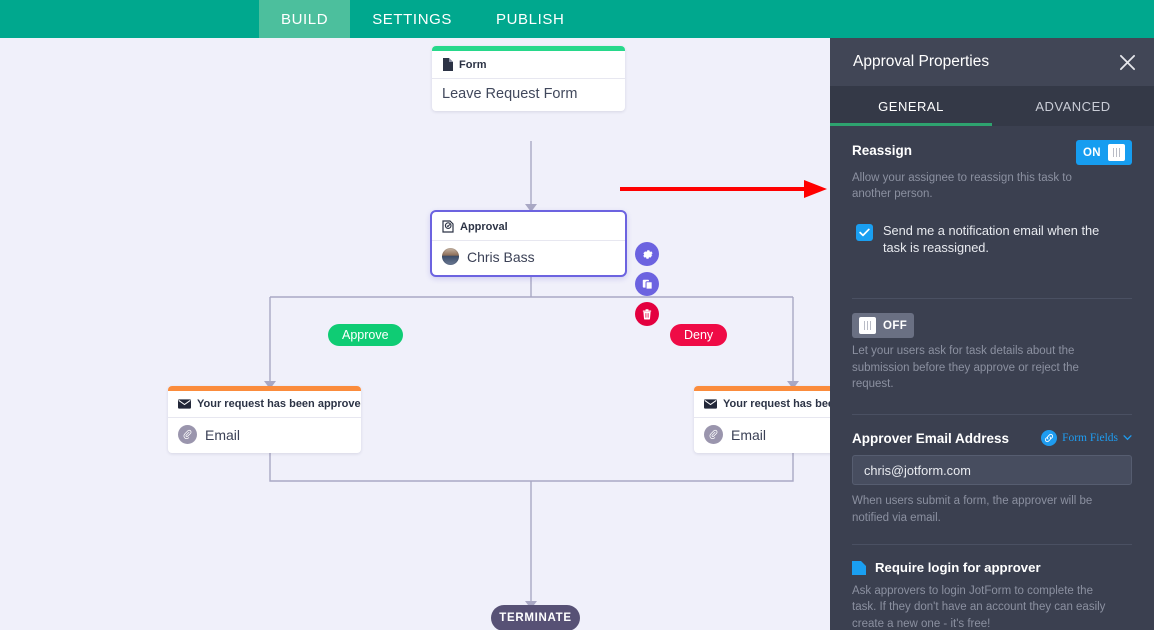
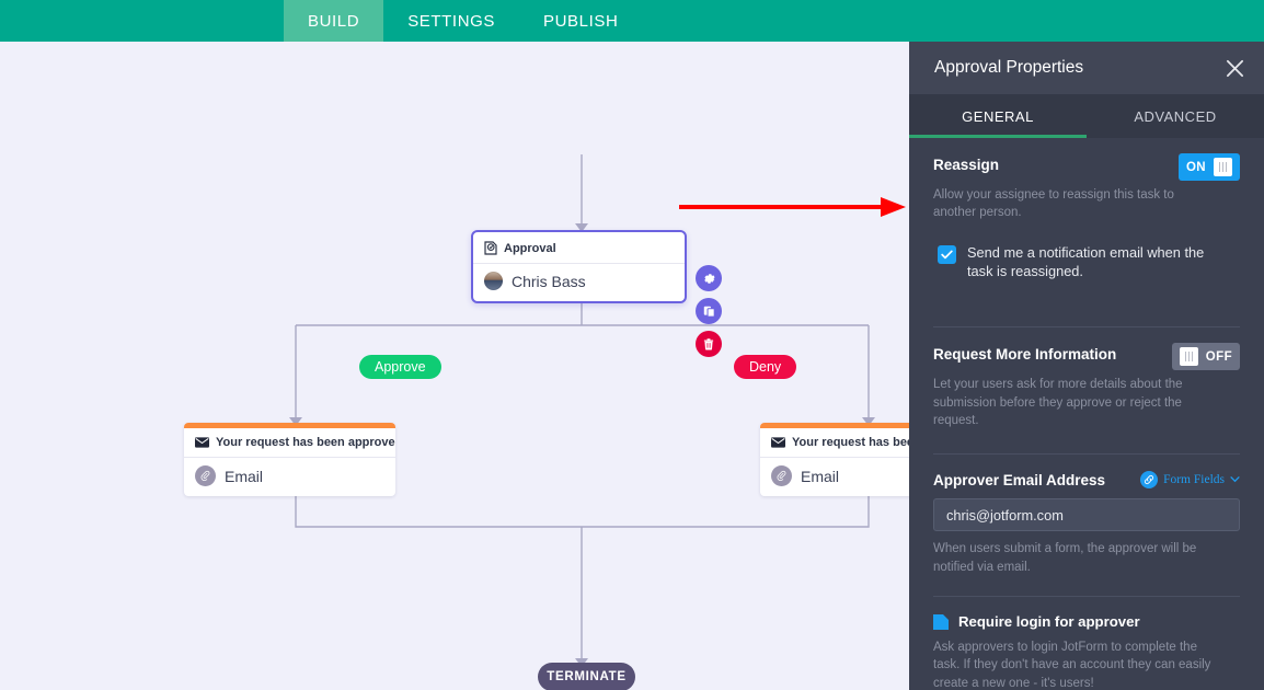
  BUILD
  SETTINGS
  PUBLISH
- Form
- Leave Request Form
  Approval
  Chris Bass
  Approve
  Deny
  Your request has been approve
  Email
  Email
  TERMINATE
  Approval Properties
  GENERAL
  ADVANCED
  Reassign
  ON
  Allow your assignee to reassign this task to another person.
  Send me a notification email when the task is reassigned.
+ Request More Information
  OFF
- Let your users ask for task details about the submission before they approve or reject the request.
+ Let your users ask for more details about the submission before they approve or reject the request.
  Approver Email Address
  Form Fields
  chris@jotform.com
  When users submit a form, the approver will be notified via email.
  Require login for approver
- Ask approvers to login JotForm to complete the task. If they don't have an account they can easily create a new one - it's free!
+ Ask approvers to login JotForm to complete the task. If they don't have an account they can easily create a new one - it's users!
